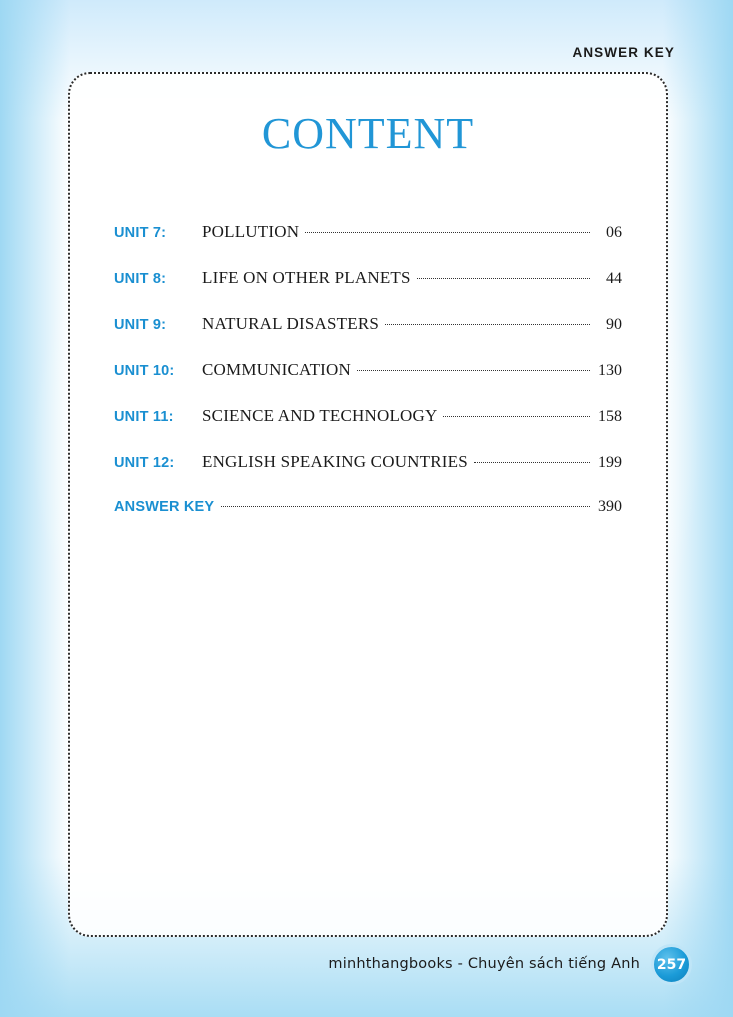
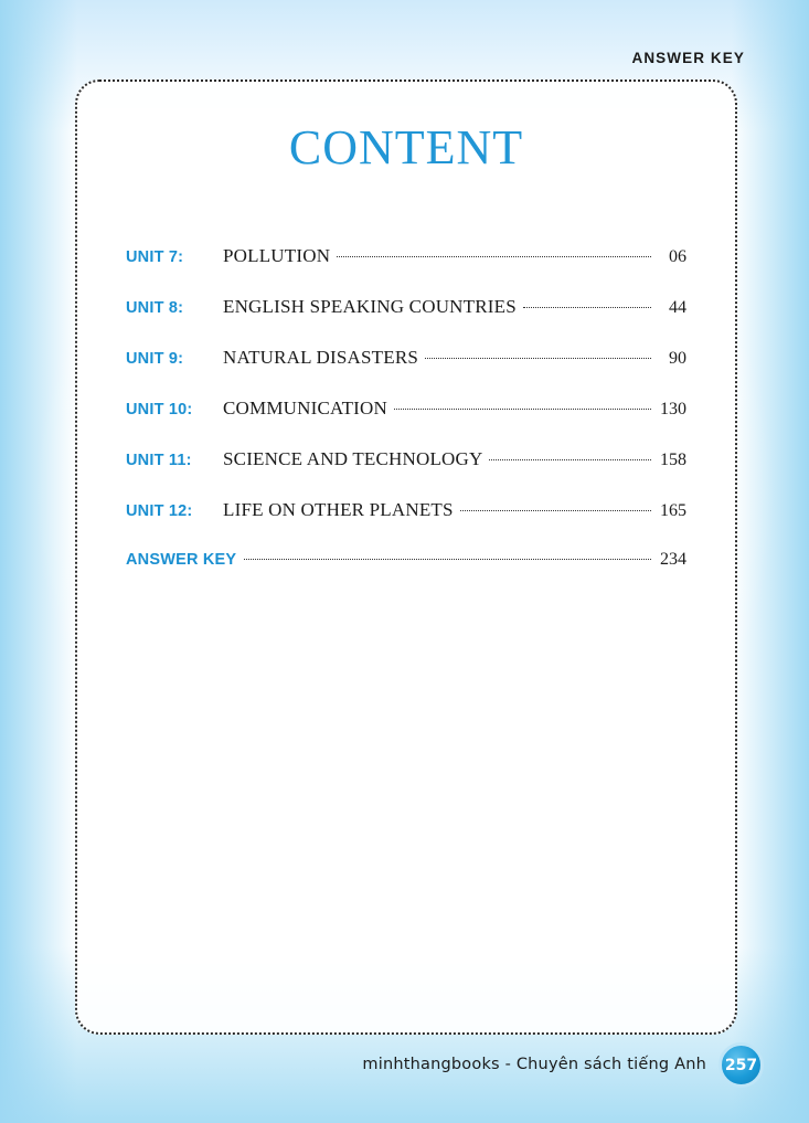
  ANSWER KEY
  CONTENT
  UNIT 7:
  POLLUTION
  06
  UNIT 8:
- LIFE ON OTHER PLANETS
+ ENGLISH SPEAKING COUNTRIES
  44
  UNIT 9:
  NATURAL DISASTERS
  90
  UNIT 10:
  COMMUNICATION
  130
  UNIT 11:
  SCIENCE AND TECHNOLOGY
  158
  UNIT 12:
- ENGLISH SPEAKING COUNTRIES
+ LIFE ON OTHER PLANETS
- 199
+ 165
  ANSWER KEY
- 390
+ 234
  minhthangbooks - Chuyên sách tiếng Anh
  257
